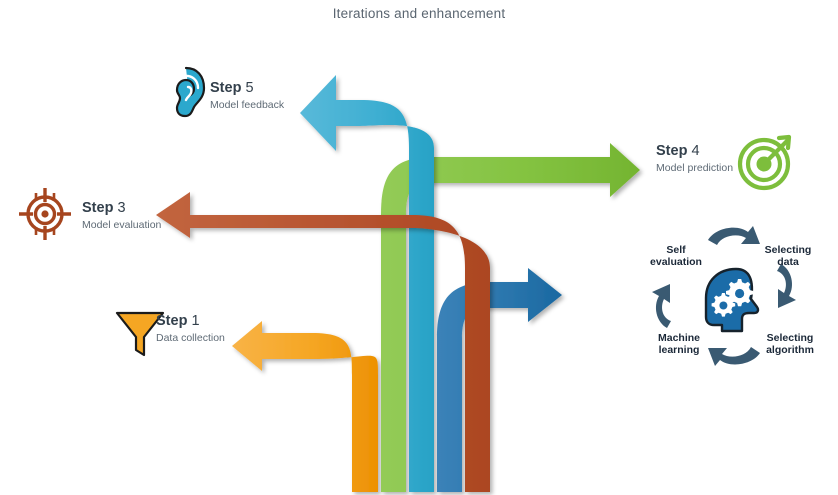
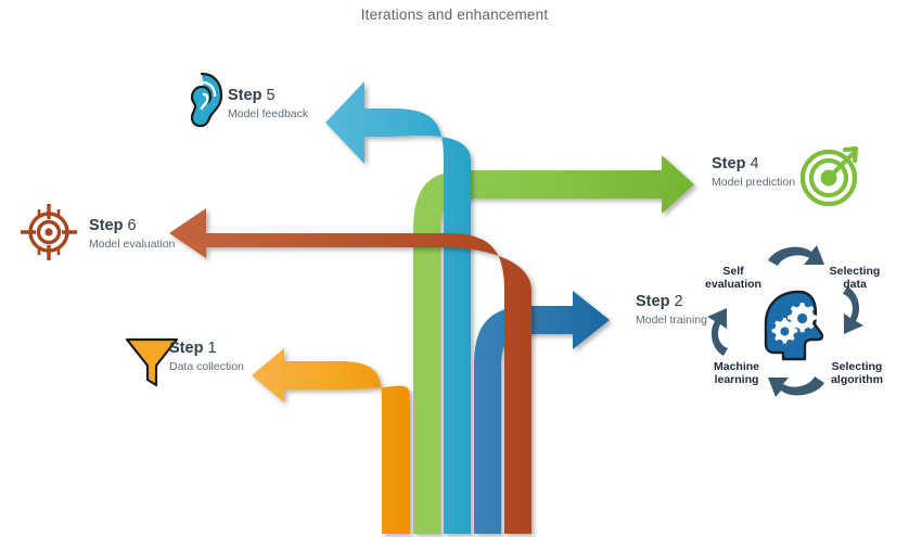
  Iterations and enhancement
  Step 5
  Model feedback
  Step 4
  Model prediction
- Step 3
+ Step 6
  Model evaluation
+ Step 2
+ Model training
  Step 1
  Data collection
  Selecting
  data
  Selecting
  algorithm
  Machine
  learning
  Self
  evaluation
